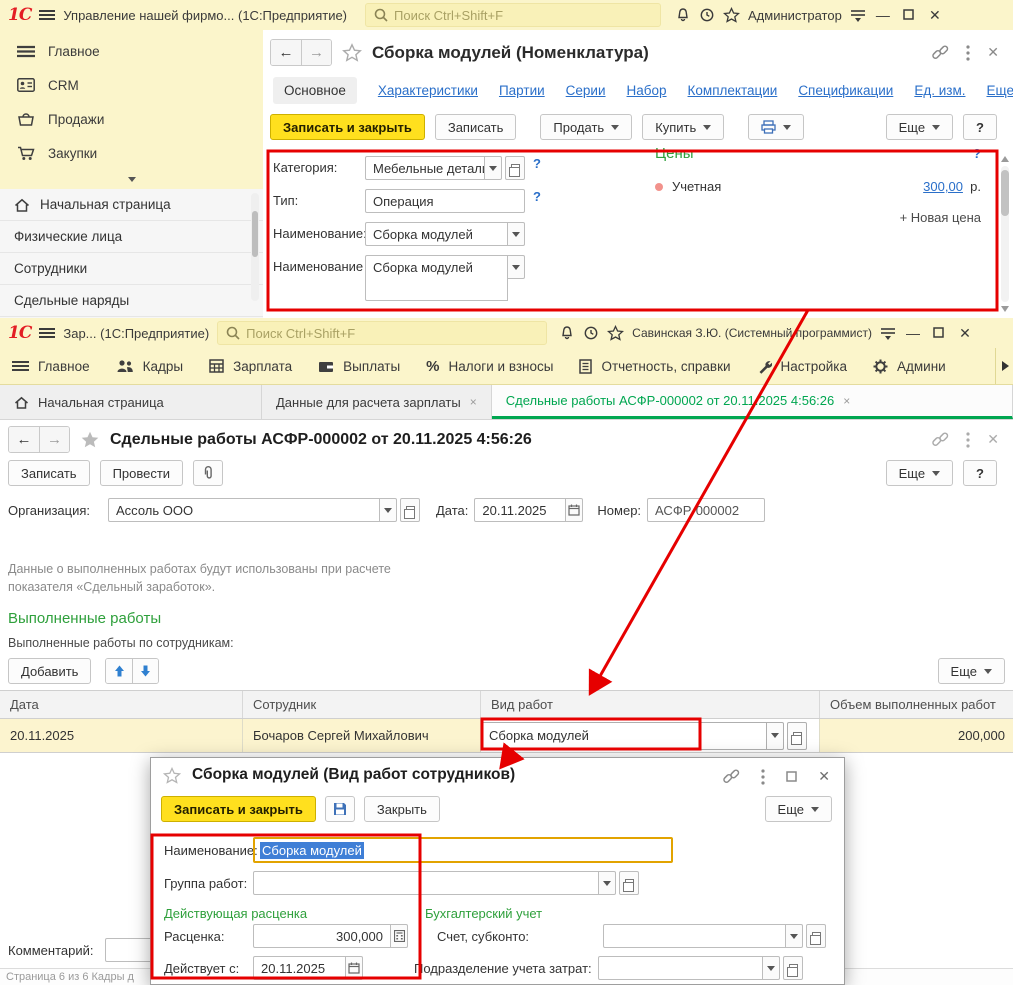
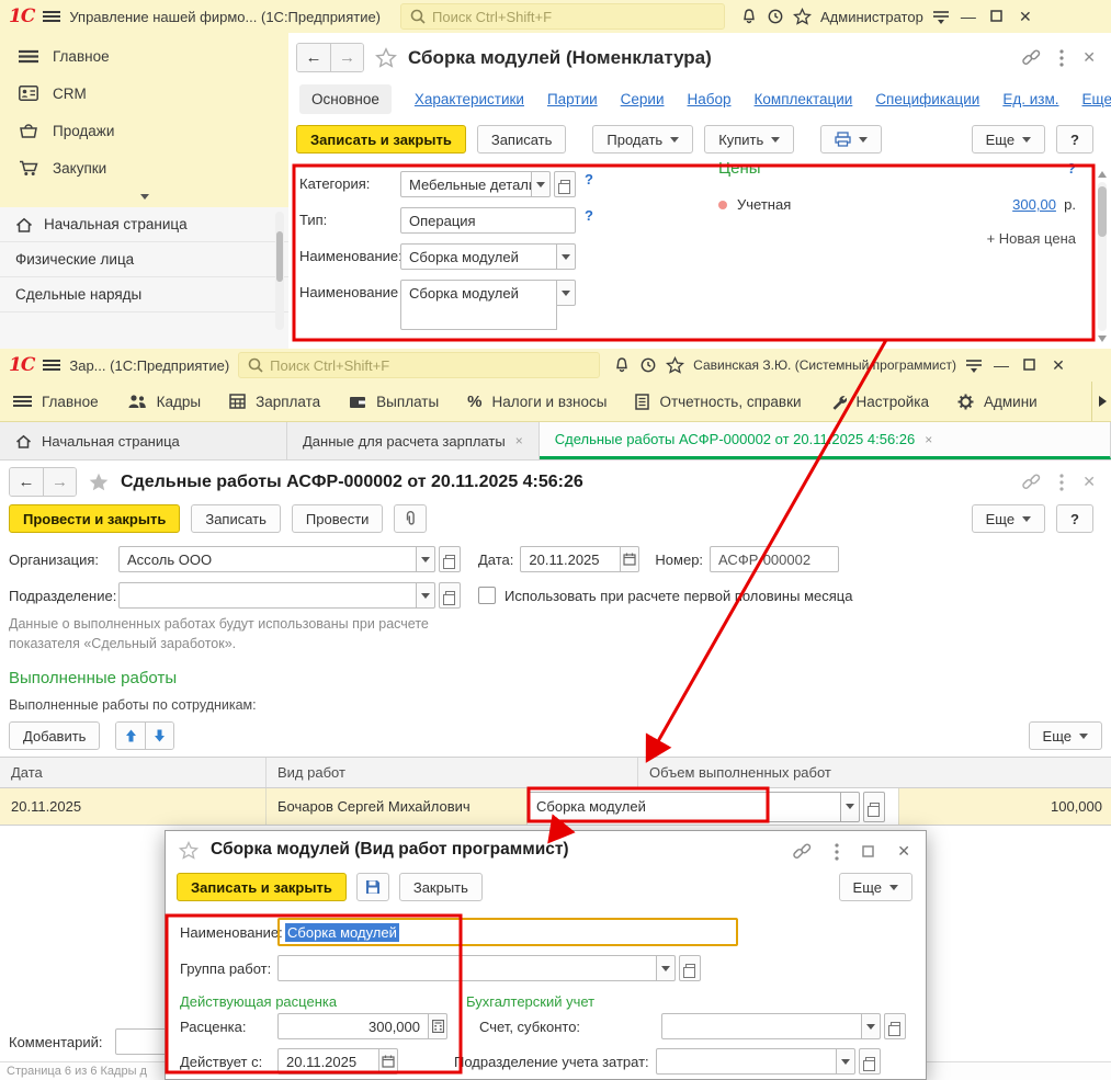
  1С
  Управление нашей фирмо... (1С:Предприятие)
  Поиск Ctrl+Shift+F
  Администратор
  —
  ✕
  Главное
  CRM
  Продажи
  Закупки
  Начальная страница
  Физические лица
- Сотрудники
  Сдельные наряды
  ←
  →
  Сборка модулей (Номенклатура)
  ✕
  Основное
  Характеристики
  Партии
  Серии
  Набор
  Комплектации
  Спецификации
  Ед. изм.
  Записать и закрыть
  Записать
  Продать
  Купить
  Еще
  ?
  Категория:
  Мебельные детал
  ?
  Тип:
  Операция
  ?
  Наименование
  Сборка модулей
  Сборка модулей
  Цены
  ?
  Учетная
  300,00 р.
  + Новая цена
  1С
  Зар... (1С:Предприятие)
  Поиск Ctrl+Shift+F
  Савинская З.Ю. (Системный программист)
  —
  ✕
  Главное
  Кадры
  Зарплата
  Выплаты
  %
  Налоги и взносы
  Отчетность, справки
  Настройка
  Админи
  Начальная страница
  Данные для расчета зарплаты
  ×
  Сдельные работы АСФР-000002 от 20.112025 4:56:26
  ×
  ←
  →
  Сдельные работы АСФР-000002 от 20.11.2025 4:56:26
  ✕
+ Провести и закрыть
  Записать
  Провести
  Еще
  ?
  Организация:
  Ассоль ООО
  Дата:
  20.11.2025
  Номер:
  АСФР000002
+ Подразделение:
+ Использовать при расчете первой половины месяца
  Данные о выполненных работах будут использованы при расчете
  показателя «Сдельный заработок».
  Выполненные работы
  Выполненные работы по сотрудникам:
  Добавить
  Еще
  Дата
- Сотрудник
  Вид работ
  Объем выполненных работ
  20.11.2025
  Бочаров Сергей Михайлович
  Сборка модулей
- 200,000
+ 100,000
  Комментарий:
  Страница 6 из 6 Кадры д
- Сборка модулей (Вид работ сотрудников)
+ Сборка модулей (Вид работ программист)
  ✕
  Записать и закрыть
  Закрыть
  Еще
  Наименование
  Сборка модулей
  Группа работ:
  Действующая расценка
  Бухгалтерский учет
  Расценка:
  300,000
  Счет, субконто:
  Действует с:
  20.11.2025
  одразделение учета затрат:
